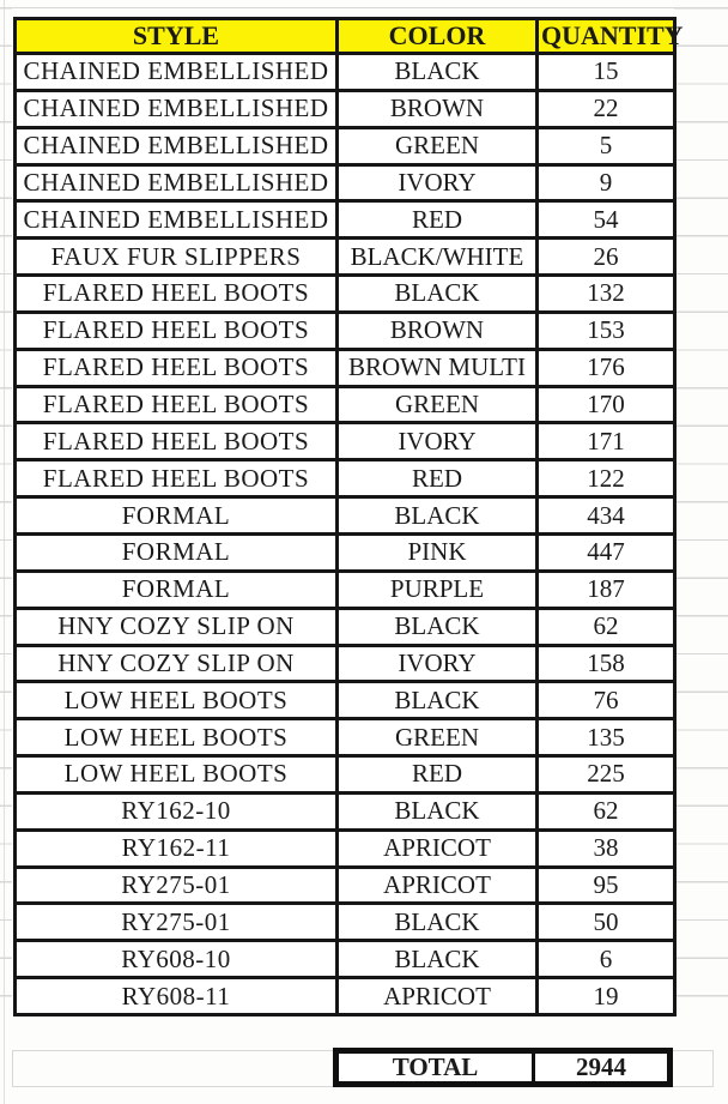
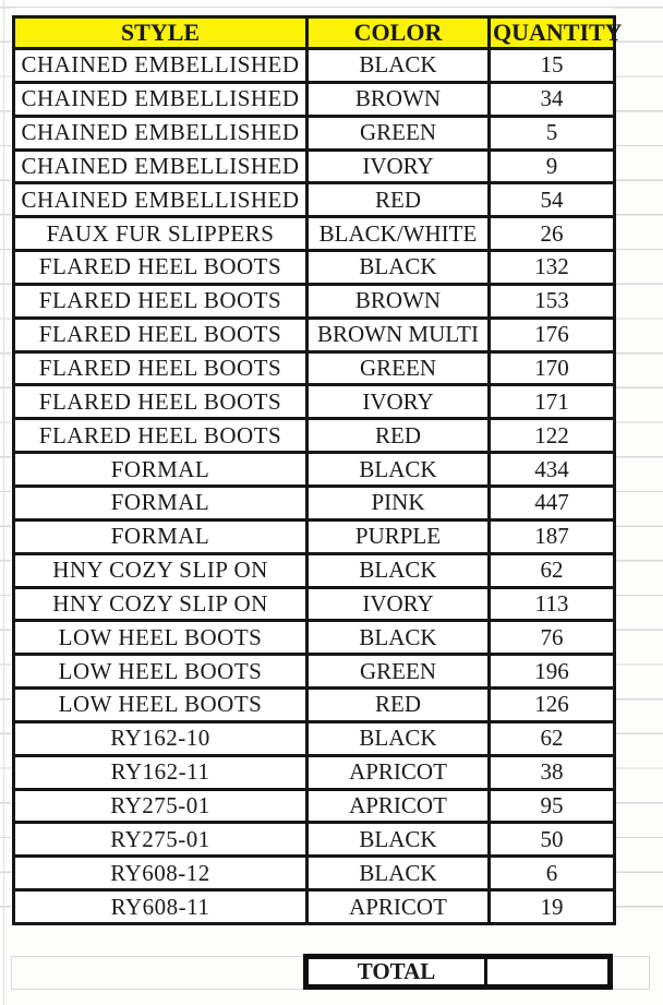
  STYLE	COLOR	QUANTITY
  CHAINED EMBELLISHED	BLACK	15
- CHAINED EMBELLISHED	BROWN	22
+ CHAINED EMBELLISHED	BROWN	34
  CHAINED EMBELLISHED	GREEN	5
  CHAINED EMBELLISHED	IVORY	9
  CHAINED EMBELLISHED	RED	54
  FAUX FUR SLIPPERS	BLACK/WHITE	26
  FLARED HEEL BOOTS	BLACK	132
  FLARED HEEL BOOTS	BROWN	153
  FLARED HEEL BOOTS	BROWN MULTI	176
  FLARED HEEL BOOTS	GREEN	170
  FLARED HEEL BOOTS	IVORY	171
  FLARED HEEL BOOTS	RED	122
  FORMAL	BLACK	434
  FORMAL	PINK	447
  FORMAL	PURPLE	187
  HNY COZY SLIP ON	BLACK	62
- HNY COZY SLIP ON	IVORY	158
+ HNY COZY SLIP ON	IVORY	113
  LOW HEEL BOOTS	BLACK	76
- LOW HEEL BOOTS	GREEN	135
+ LOW HEEL BOOTS	GREEN	196
- LOW HEEL BOOTS	RED	225
+ LOW HEEL BOOTS	RED	126
  RY162-10	BLACK	62
  RY162-11	APRICOT	38
  RY275-01	APRICOT	95
  RY275-01	BLACK	50
- RY608-10	BLACK	6
+ RY608-12	BLACK	6
  RY608-11	APRICOT	19
  TOTAL
- 2944
